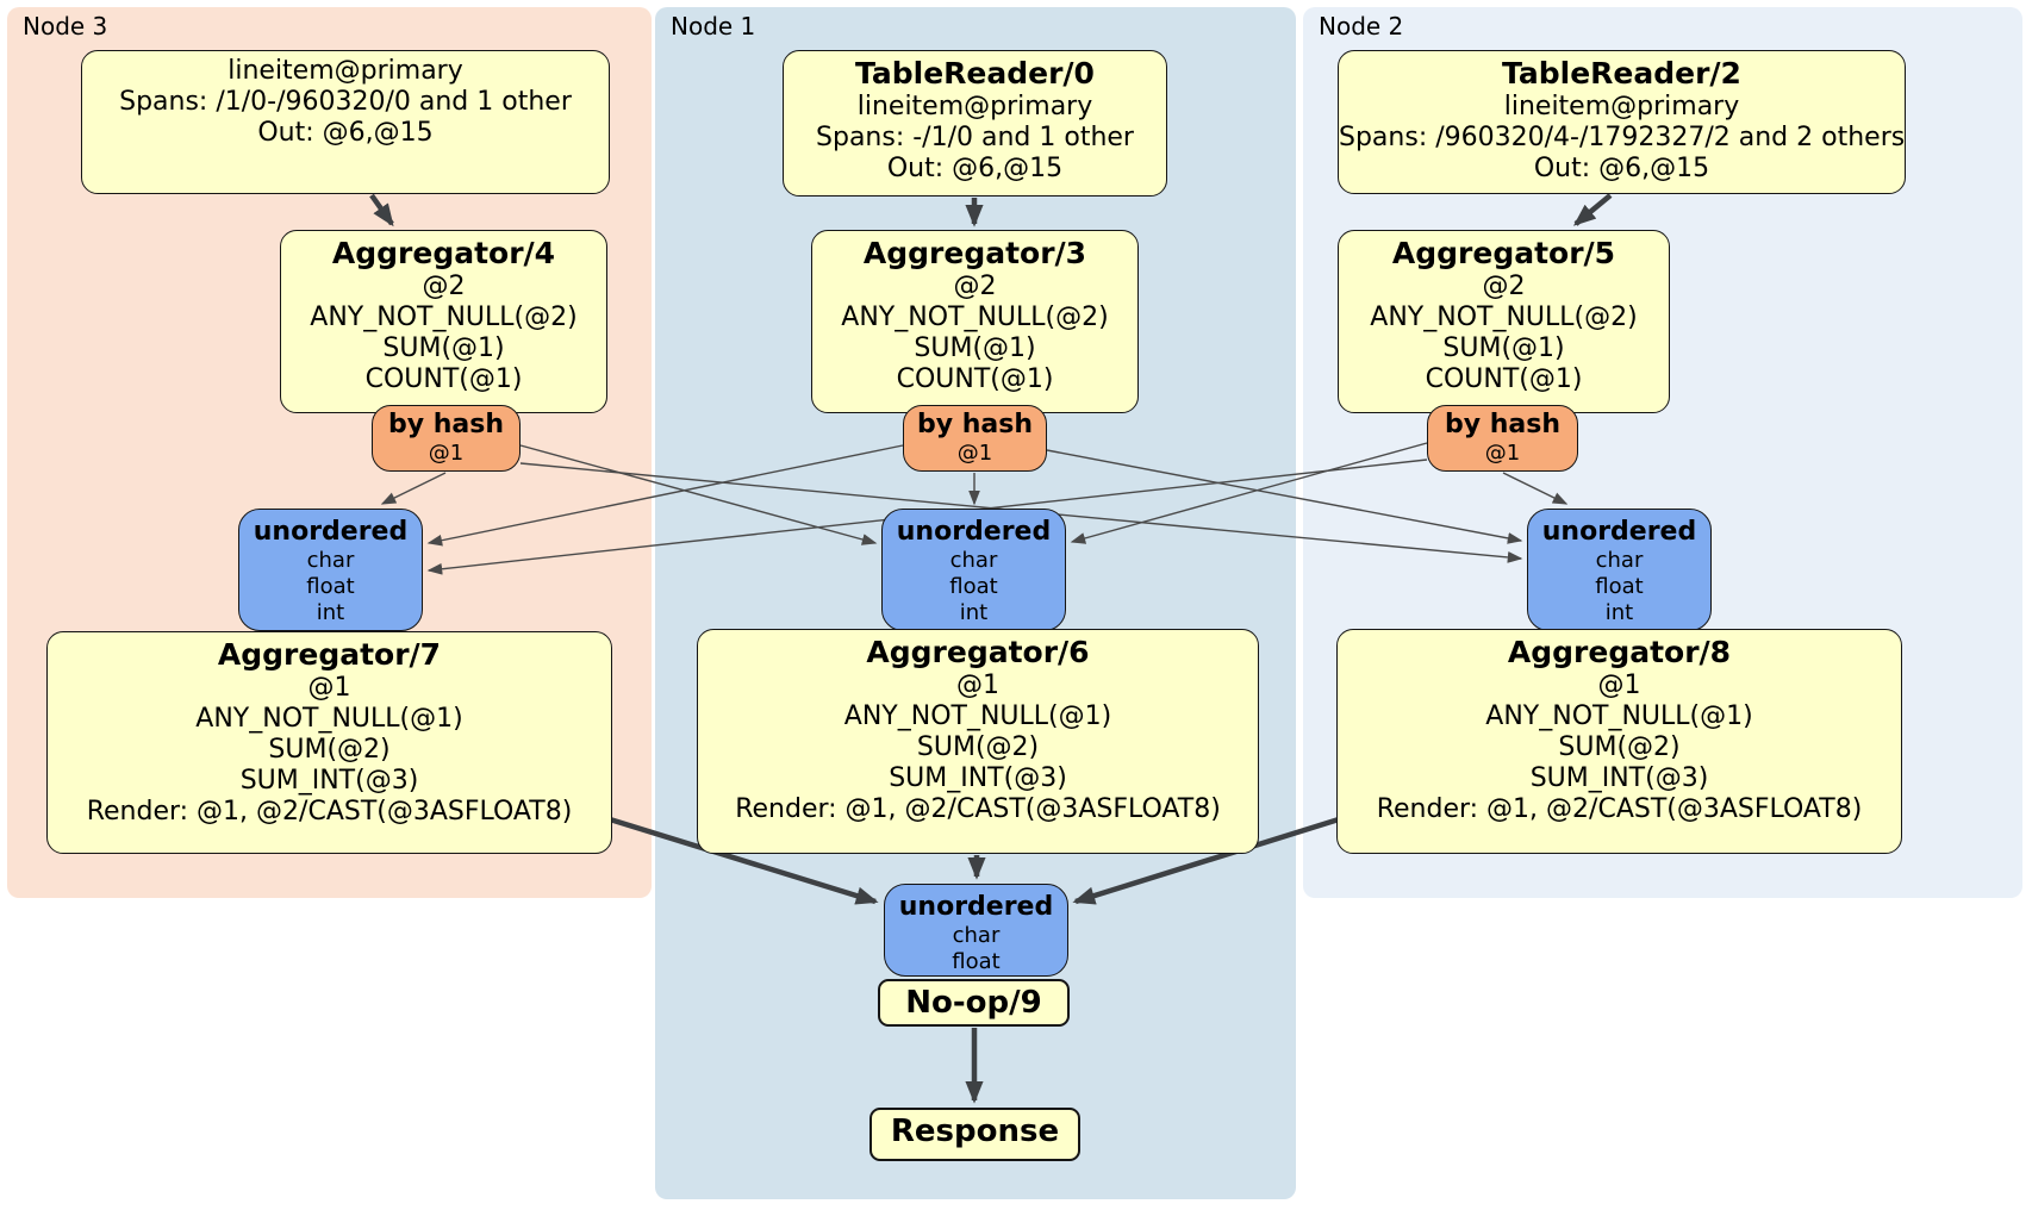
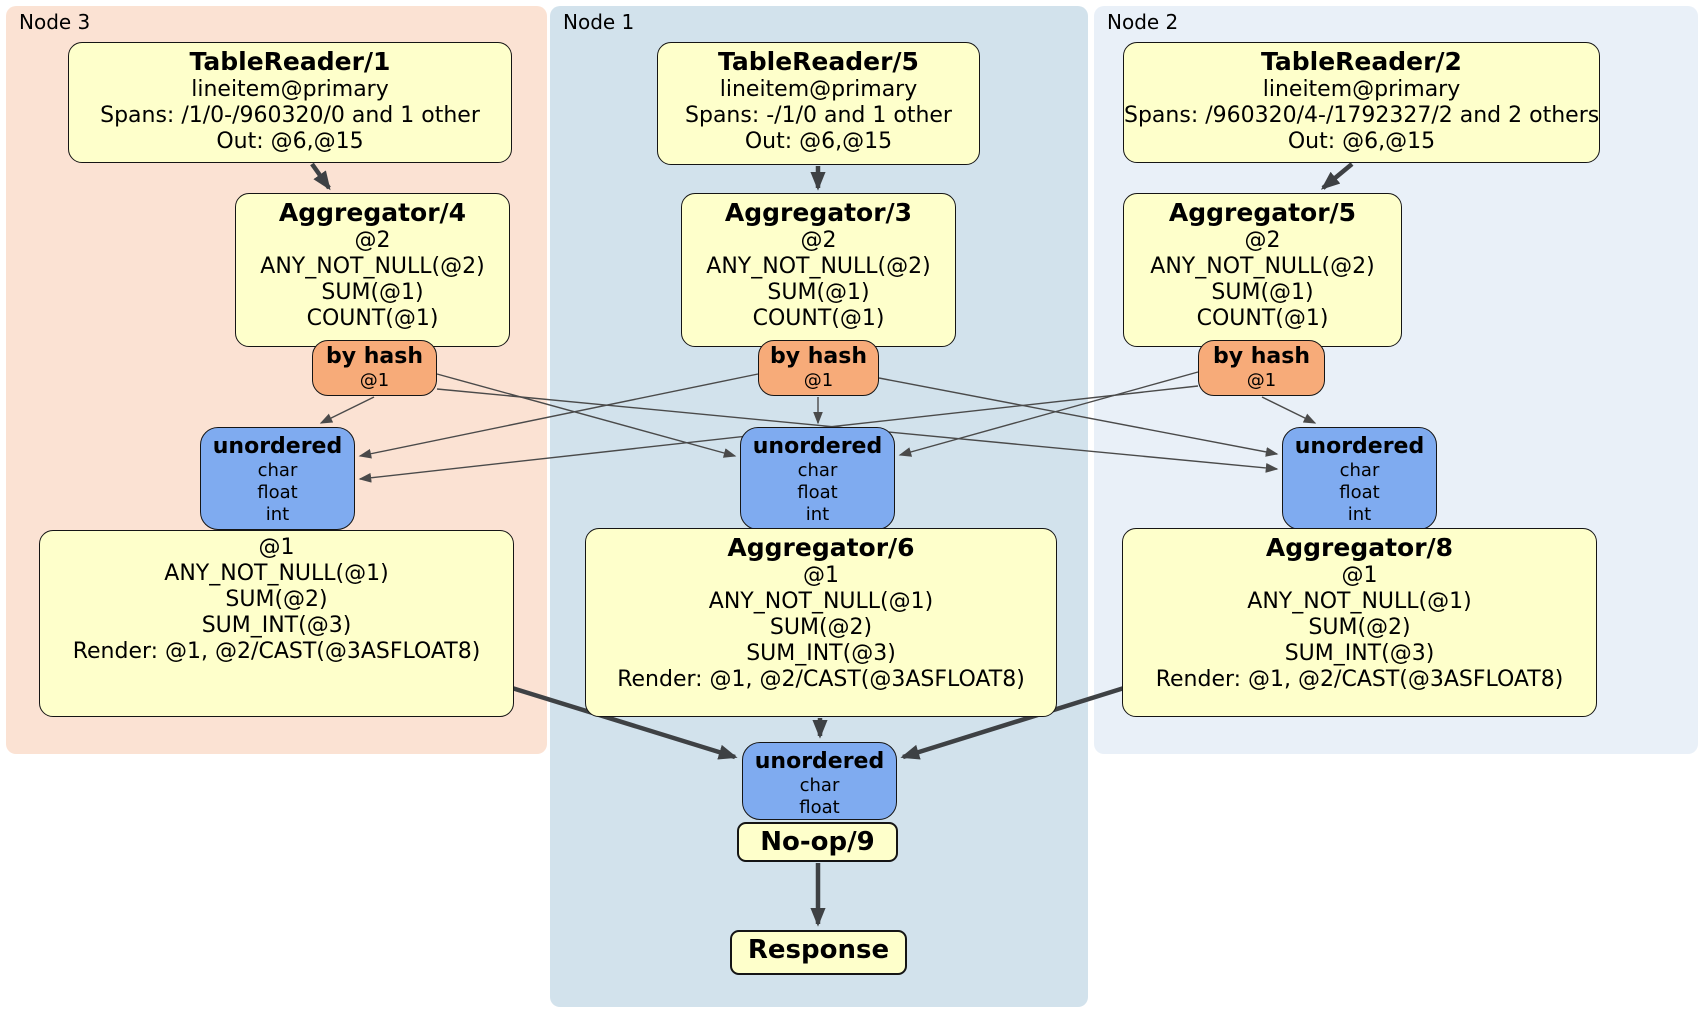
  Node 3
  Node 1
  Node 2
+ TableReader/1
  lineitem@primary
  Spans: /1/0-/960320/0 and 1 other
  Out: @6,@15
  Aggregator/4
  @2
  ANY_NOT_NULL(@2)
  SUM(@1)
  COUNT(@1)
  by hash
  @1
  unordered
  char
  float
  int
- Aggregator/7
  @1
  ANY_NOT_NULL(@1)
  SUM(@2)
  SUM_INT(@3)
  Render: @1, @2/CAST(@3ASFLOAT8)
- TableReader/0
+ TableReader/5
  lineitem@primary
  Spans: -/1/0 and 1 other
  Out: @6,@15
  Aggregator/3
  @2
  ANY_NOT_NULL(@2)
  SUM(@1)
  COUNT(@1)
  by hash
  @1
  unordered
  char
  float
  int
  Aggregator/6
  @1
  ANY_NOT_NULL(@1)
  SUM(@2)
  SUM_INT(@3)
  Render: @1, @2/CAST(@3ASFLOAT8)
  unordered
  char
  float
  No-op/9
  Response
  TableReader/2
  lineitem@primary
  Spans: /960320/4-/1792327/2 and 2 others
  Out: @6,@15
  Aggregator/5
  @2
  ANY_NOT_NULL(@2)
  SUM(@1)
  COUNT(@1)
  by hash
  @1
  unordered
  char
  float
  int
  Aggregator/8
  @1
  ANY_NOT_NULL(@1)
  SUM(@2)
  SUM_INT(@3)
  Render: @1, @2/CAST(@3ASFLOAT8)
